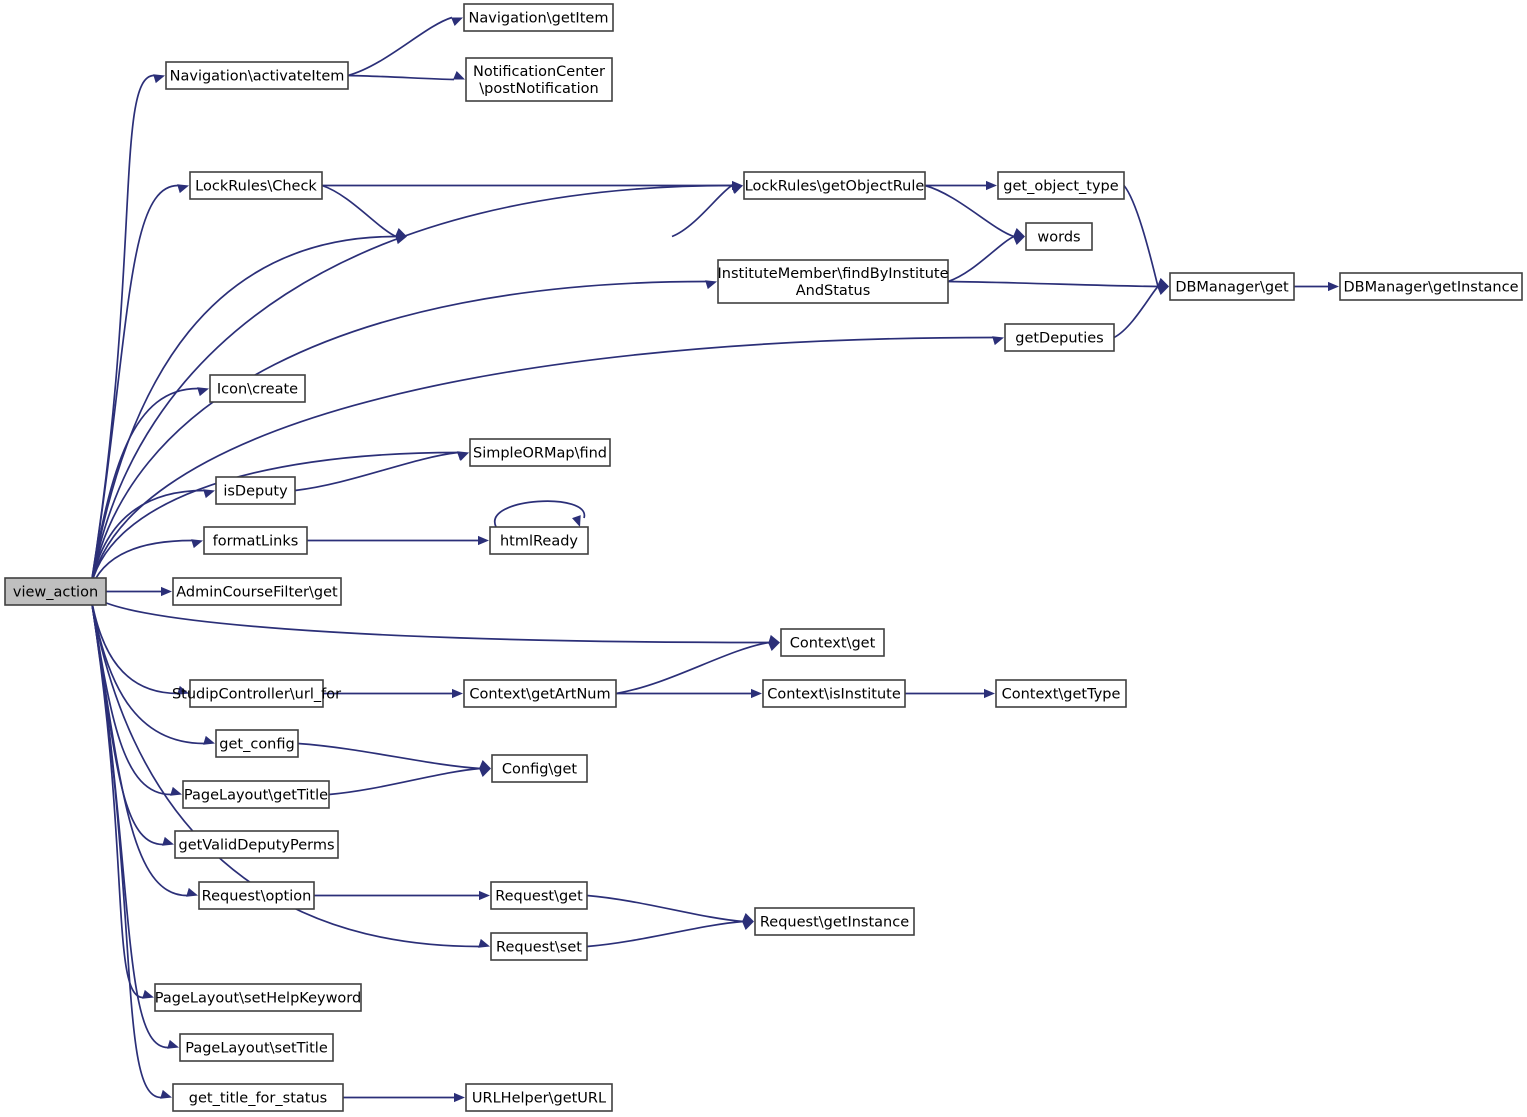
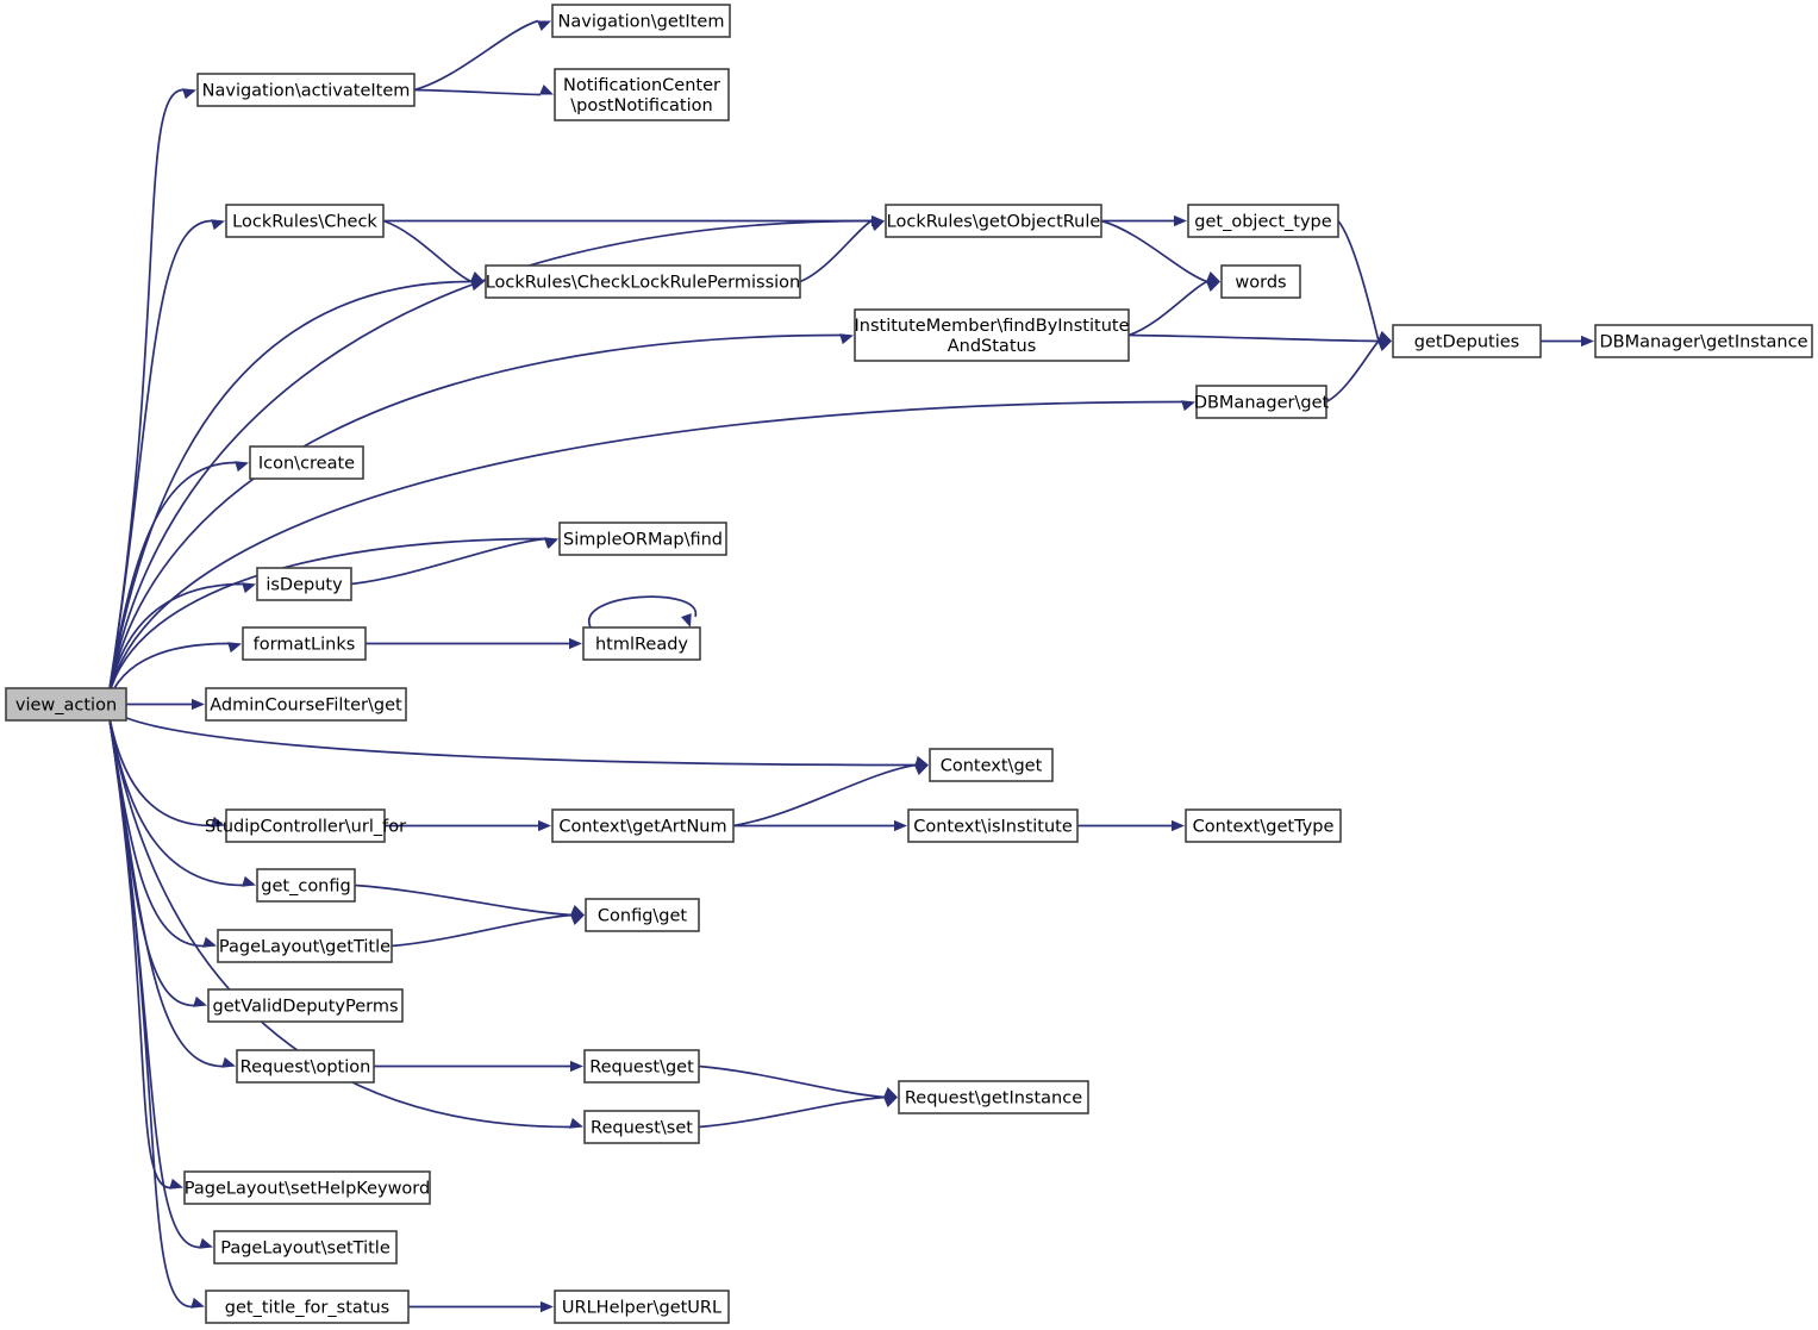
  view_action
  Navigation\activateItem
  Navigation\getItem
  NotificationCenter
  \postNotification
  LockRules\Check
+ LockRules\CheckLockRulePermission
  LockRules\getObjectRule
  get_object_type
  words
  InstituteMember\findByInstitute
  AndStatus
- DBManager\get
+ getDeputies
  DBManager\getInstance
- getDeputies
+ DBManager\get
  Icon\create
  SimpleORMap\find
  isDeputy
  formatLinks
  htmlReady
  AdminCourseFilter\get
  Context\get
  StudipController\url_for
  Context\getArtNum
  Context\isInstitute
  Context\getType
  get_config
  Config\get
  PageLayout\getTitle
  getValidDeputyPerms
  Request\option
  Request\get
  Request\getInstance
  Request\set
  PageLayout\setHelpKeyword
  PageLayout\setTitle
  get_title_for_status
  URLHelper\getURL
